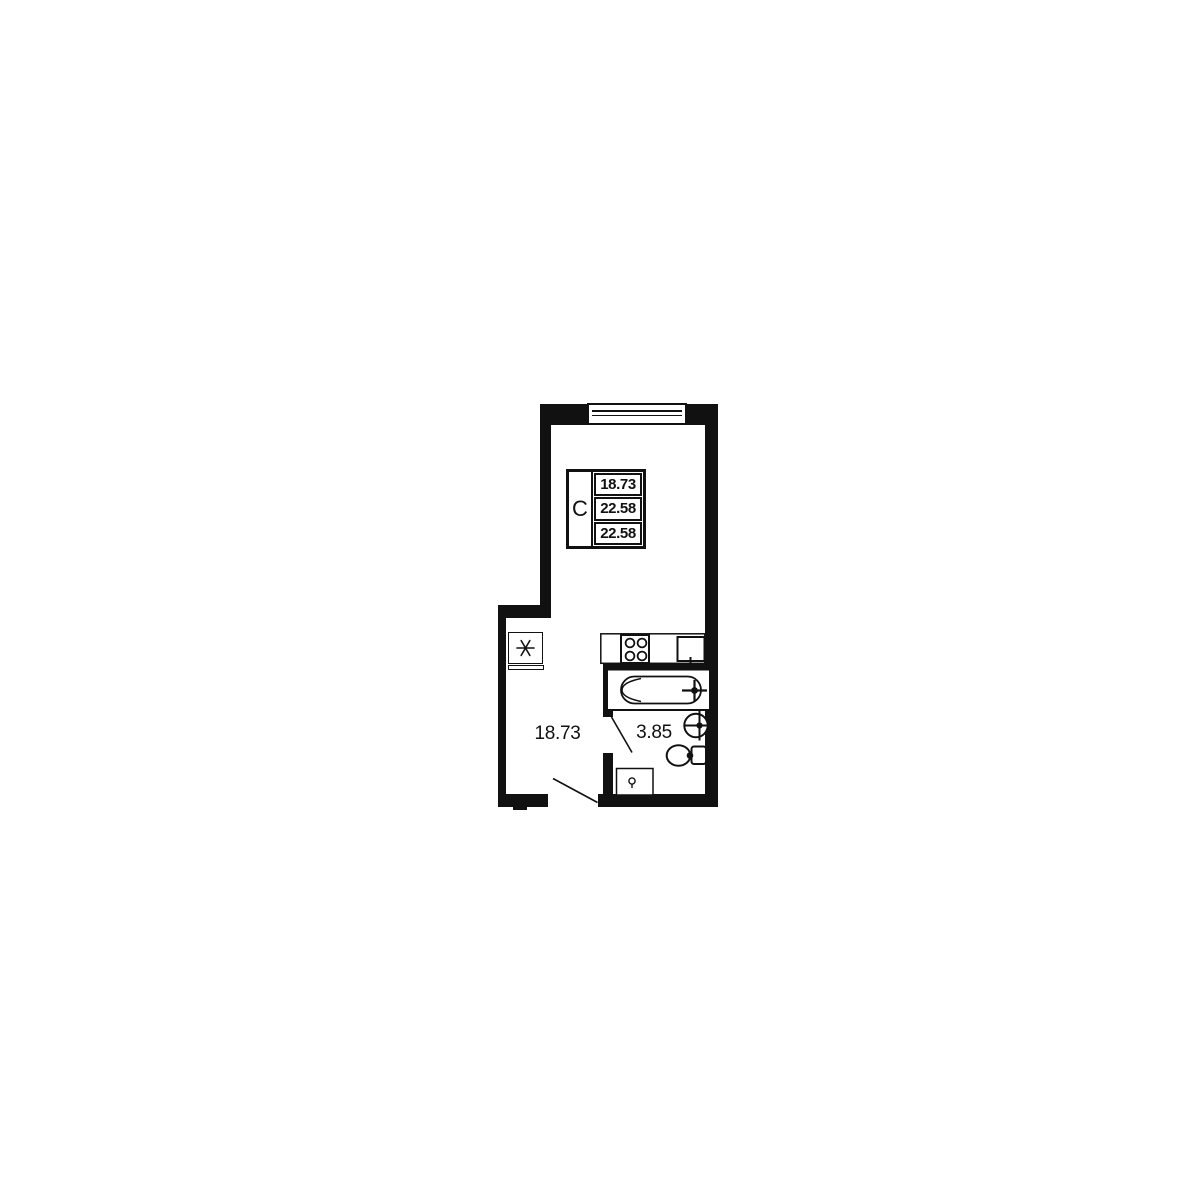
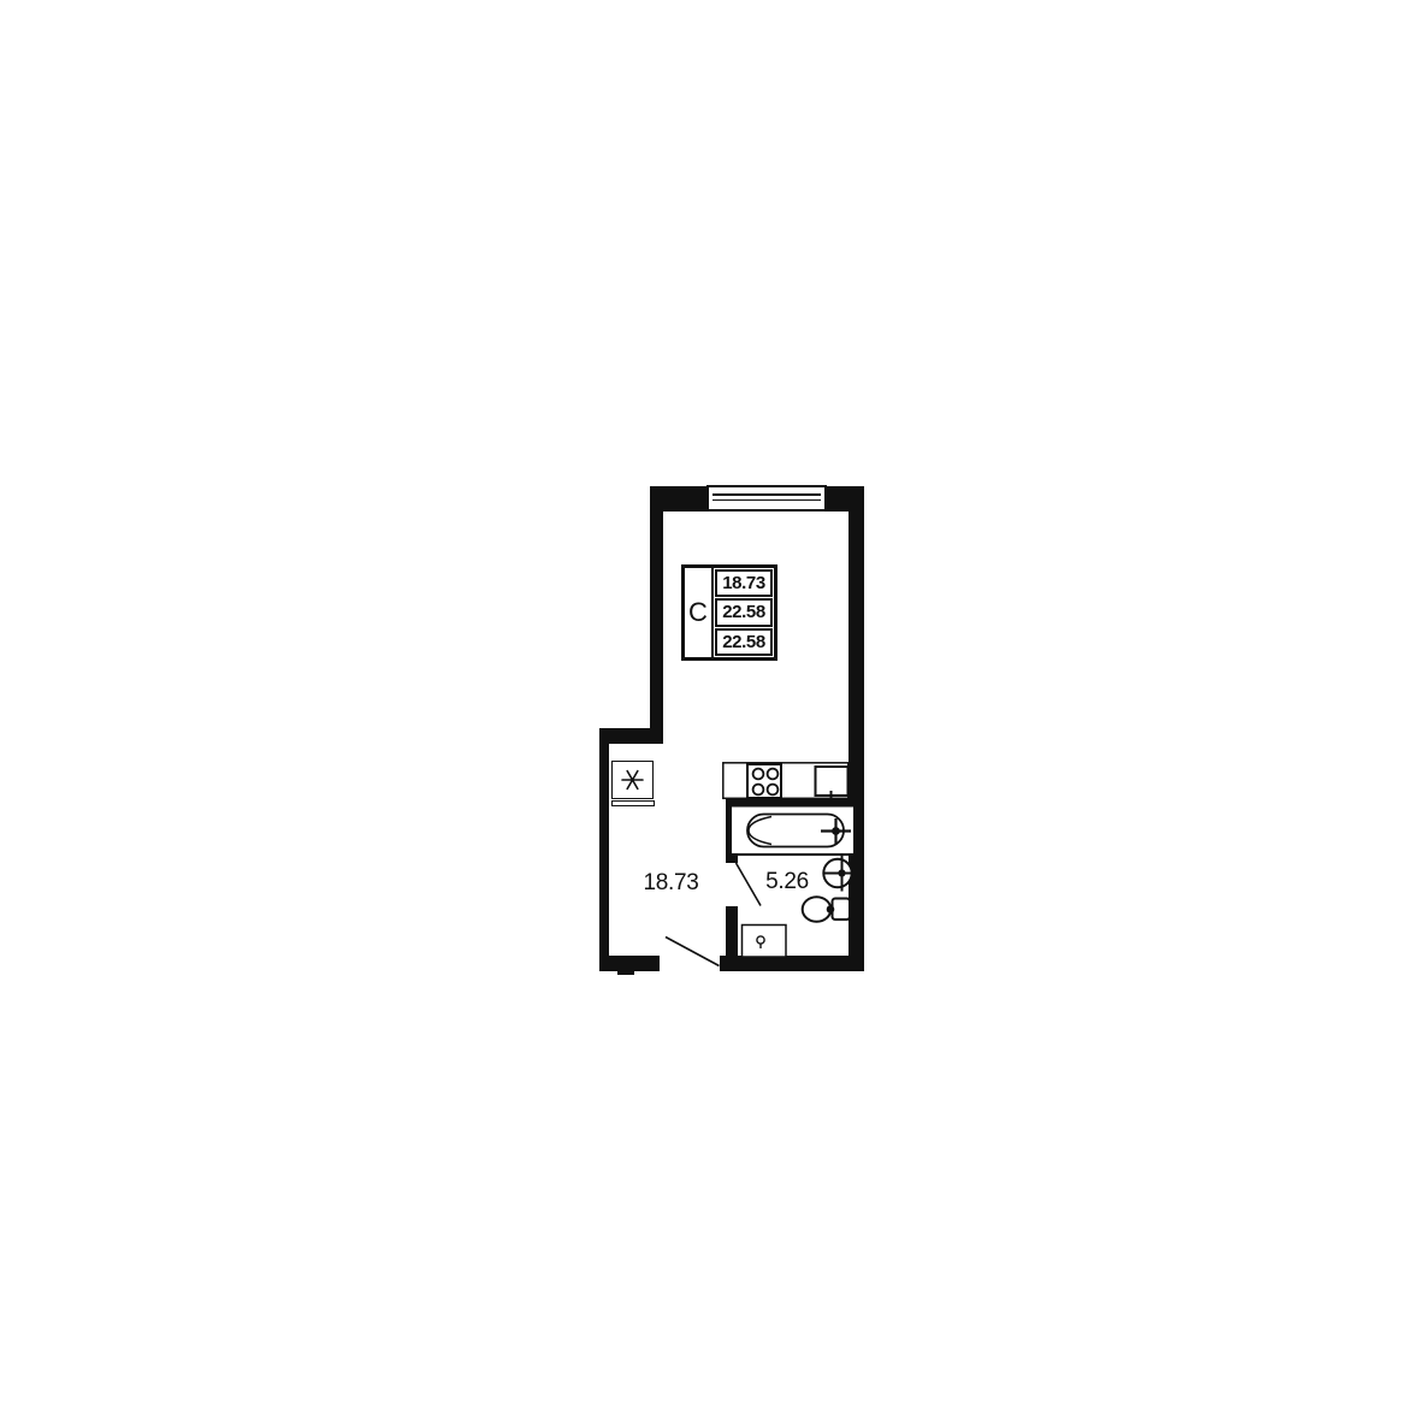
  С
  18.73
  22.58
  22.58
  18.73
- 3.85
+ 5.26
